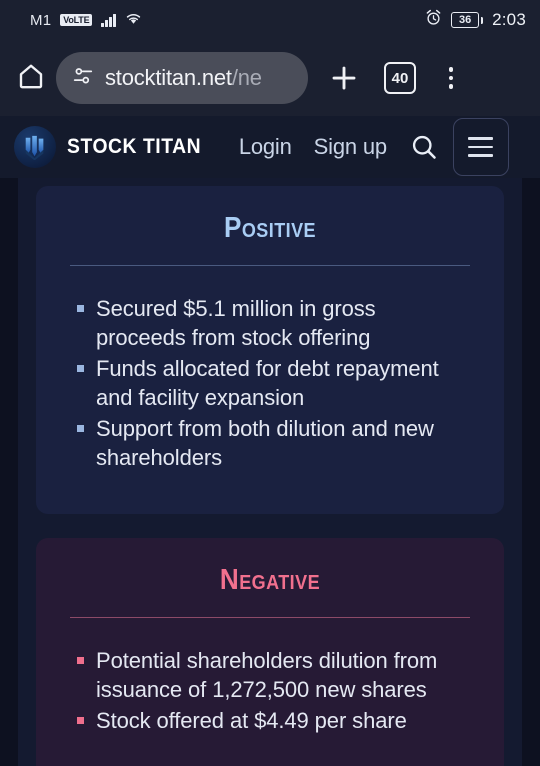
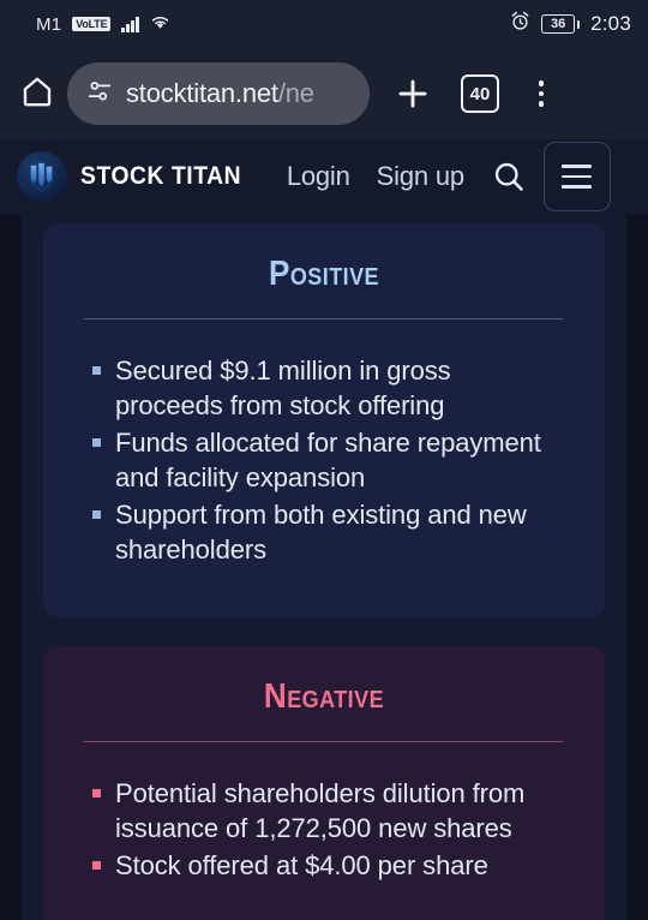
  M1
  VoLTE
  36
  2:03
  stocktitan.net/ne
  40
  STOCK TITAN
  Login
  Sign up
  Positive
- Secured $5.1 million in gross proceeds from stock offering
+ Secured $9.1 million in gross proceeds from stock offering
- Funds allocated for debt repayment and facility expansion
+ Funds allocated for share repayment and facility expansion
- Support from both dilution and new shareholders
+ Support from both existing and new shareholders
  Negative
  Potential shareholders dilution from issuance of 1,272,500 new shares
- Stock offered at $4.49 per share
+ Stock offered at $4.00 per share
